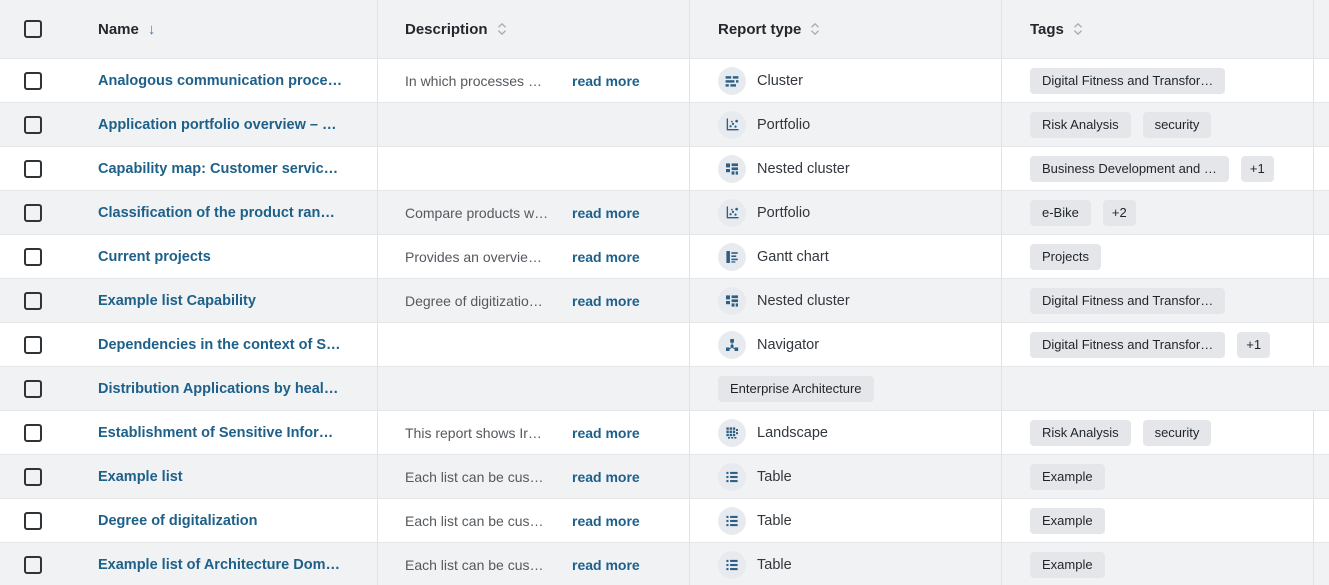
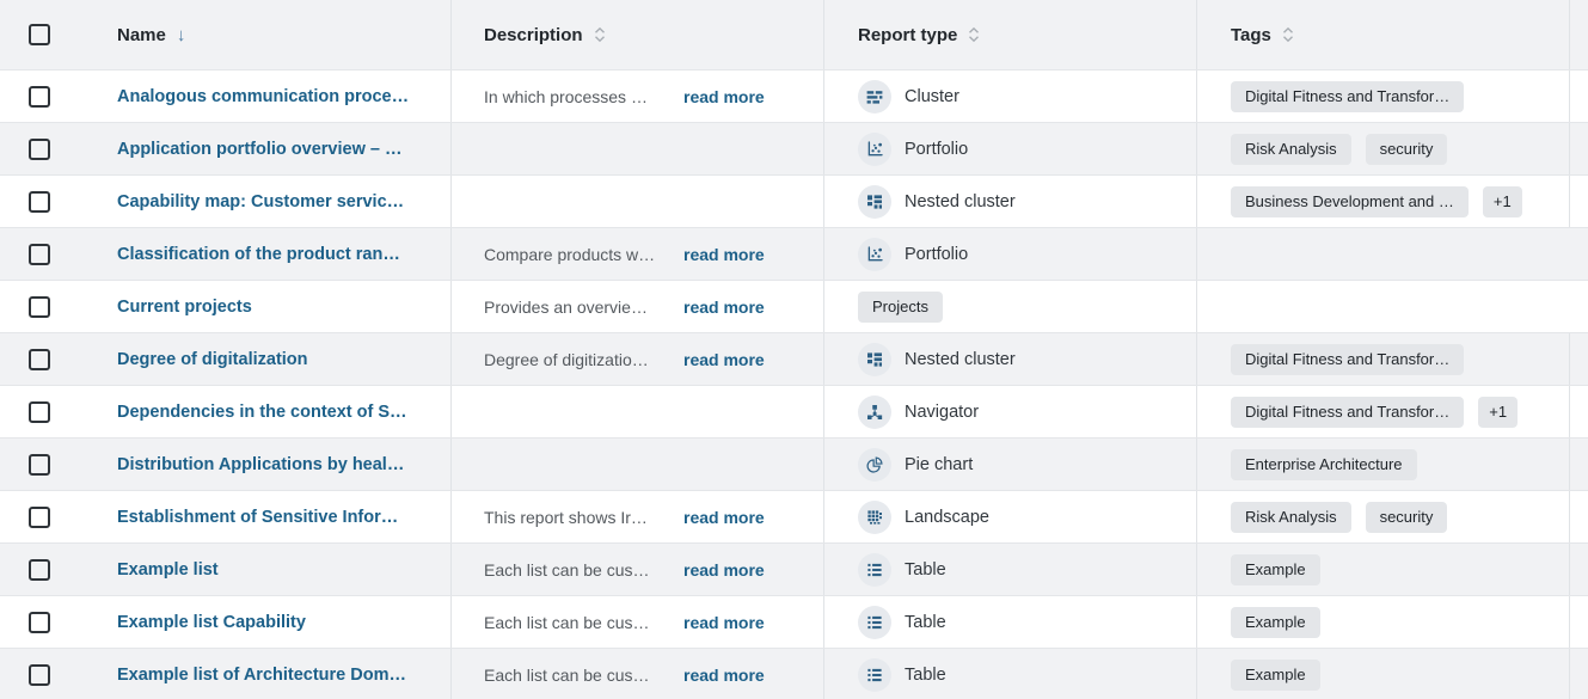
  Name
  ↓
  Description
  Report type
  Tags
  Analogous communication proce…
  In which processes …
  read more
  Cluster
  Digital Fitness and Transfor…
  Application portfolio overview – …
  Portfolio
  Risk Analysis
  security
  Capability map: Customer servic…
  Nested cluster
  Business Development and …
  +1
  Classification of the product ran…
  Compare products w…
  read more
  Portfolio
- e-Bike
- +2
  Current projects
  Provides an overvie…
  read more
- Gantt chart
  Projects
- Example list Capability
+ Degree of digitalization
  Degree of digitizatio…
  read more
  Nested cluster
  Digital Fitness and Transfor…
  Dependencies in the context of S…
  Navigator
  Digital Fitness and Transfor…
  +1
  Distribution Applications by heal…
+ Pie chart
  Enterprise Architecture
  Establishment of Sensitive Infor…
  This report shows Ir…
  read more
  Landscape
  Risk Analysis
  security
  Example list
  Each list can be cus…
  read more
  Table
  Example
- Degree of digitalization
+ Example list Capability
  Each list can be cus…
  read more
  Table
  Example
  Example list of Architecture Dom…
  Each list can be cus…
  read more
  Table
  Example
